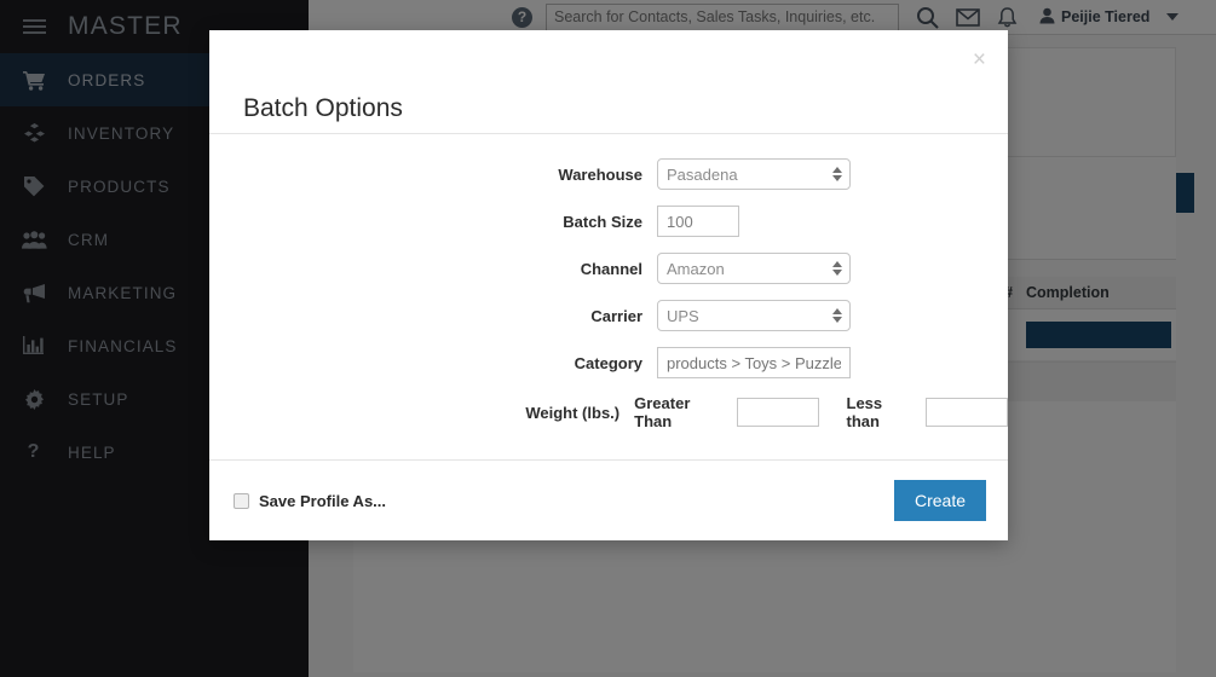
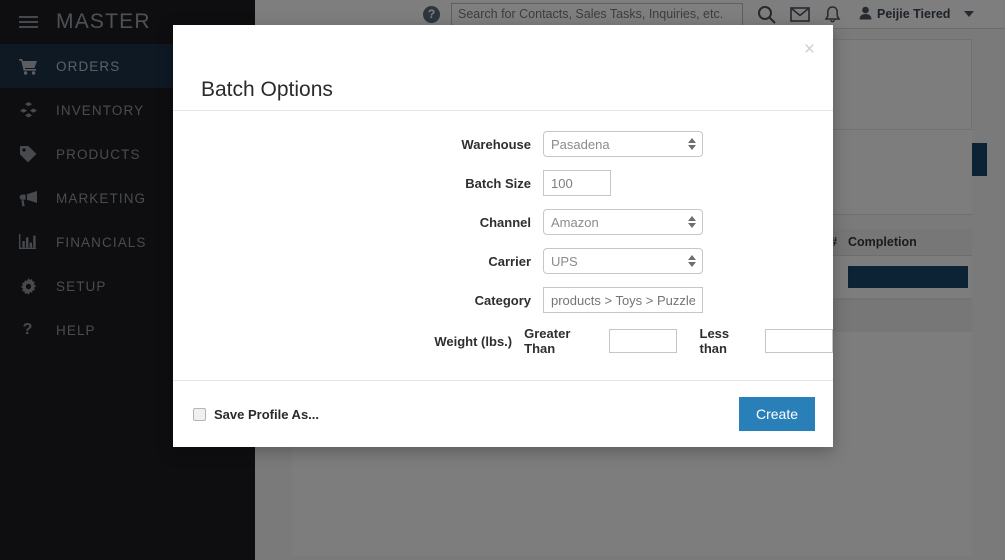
  ?
  Search for Contacts, Sales Tasks, Inquiries, etc.
  Peijie Tiered
  MASTER
  ORDERS
  INVENTORY
  PRODUCTS
- CRM
  MARKETING
  FINANCIALS
  SETUP
  ?
  HELP
  Batch Options
  ×
  Warehouse
  Pasadena
  Batch Size
  100
  Channel
  Amazon
  Carrier
  UPS
  Category
  products > Toys > Puzzle
  Weight (lbs.)
  Greater Than
  Less than
  Save Profile As...
  Create
